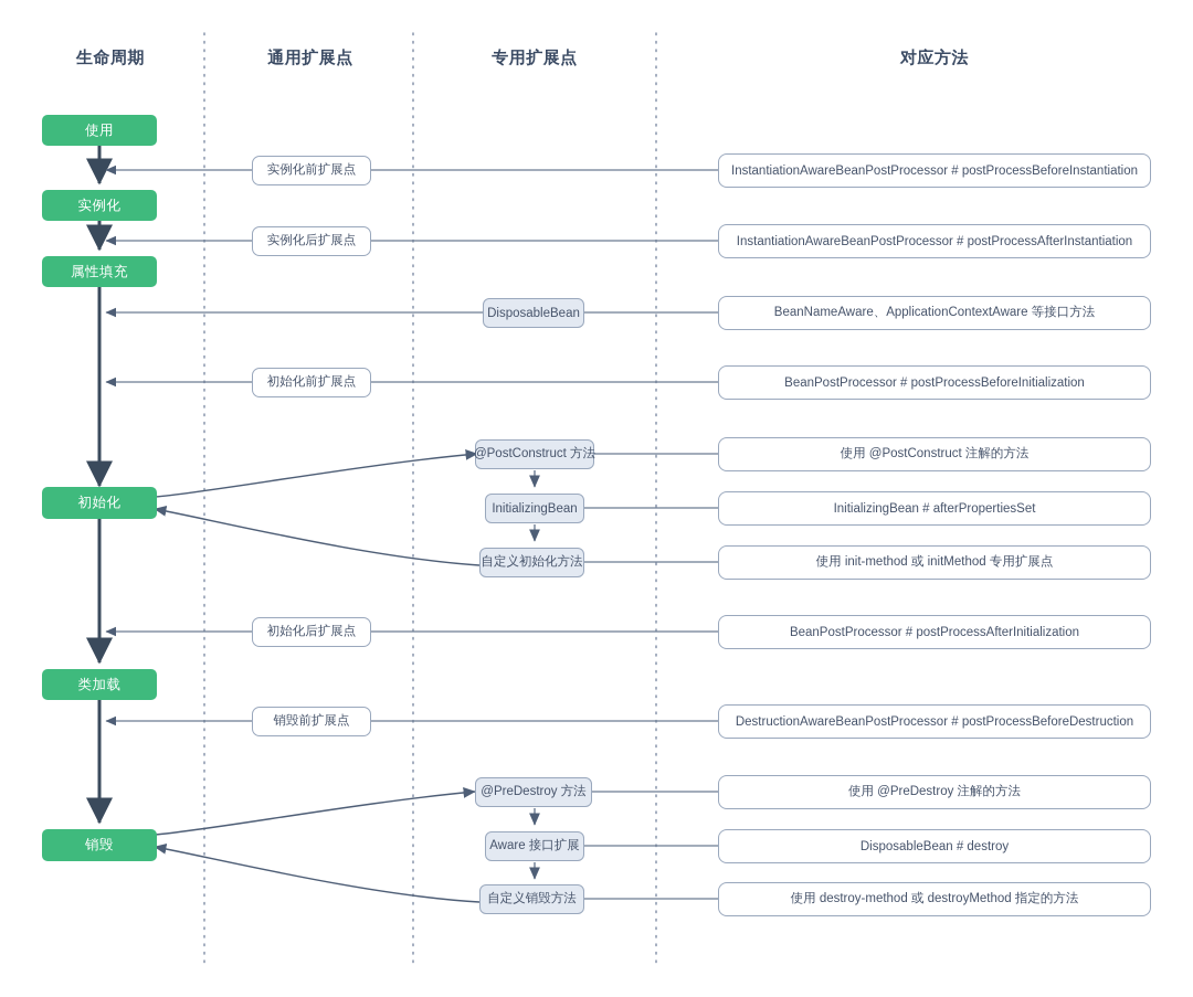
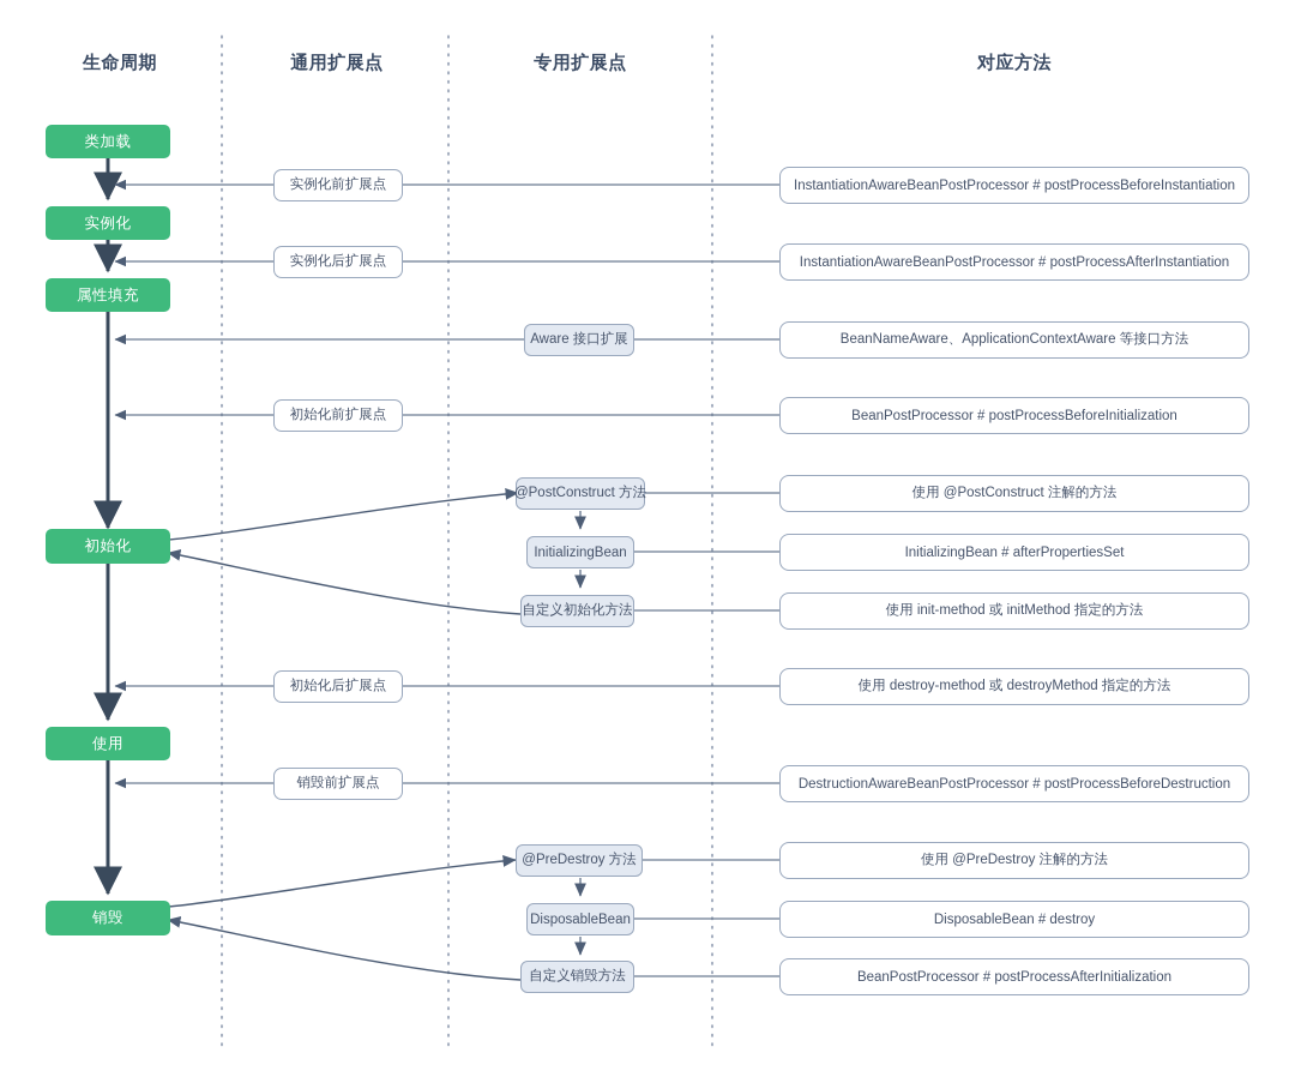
  生命周期
  通用扩展点
  专用扩展点
  对应方法
- 使用
+ 类加载
  实例化
  属性填充
  初始化
- 类加载
+ 使用
  销毁
  实例化前扩展点
  实例化后扩展点
  初始化前扩展点
  初始化后扩展点
  销毁前扩展点
- DisposableBean
+ Aware 接口扩展
  @PostConstruct 方法
  InitializingBean
  自定义初始化方法
  @PreDestroy 方法
- Aware 接口扩展
+ DisposableBean
  自定义销毁方法
  InstantiationAwareBeanPostProcessor # postProcessBeforeInstantiation
  InstantiationAwareBeanPostProcessor # postProcessAfterInstantiation
  BeanNameAware、ApplicationContextAware 等接口方法
  BeanPostProcessor # postProcessBeforeInitialization
  使用 @PostConstruct 注解的方法
  InitializingBean # afterPropertiesSet
- 使用 init-method 或 initMethod 专用扩展点
+ 使用 init-method 或 initMethod 指定的方法
- BeanPostProcessor # postProcessAfterInitialization
+ 使用 destroy-method 或 destroyMethod 指定的方法
  DestructionAwareBeanPostProcessor # postProcessBeforeDestruction
  使用 @PreDestroy 注解的方法
  DisposableBean # destroy
- 使用 destroy-method 或 destroyMethod 指定的方法
+ BeanPostProcessor # postProcessAfterInitialization
